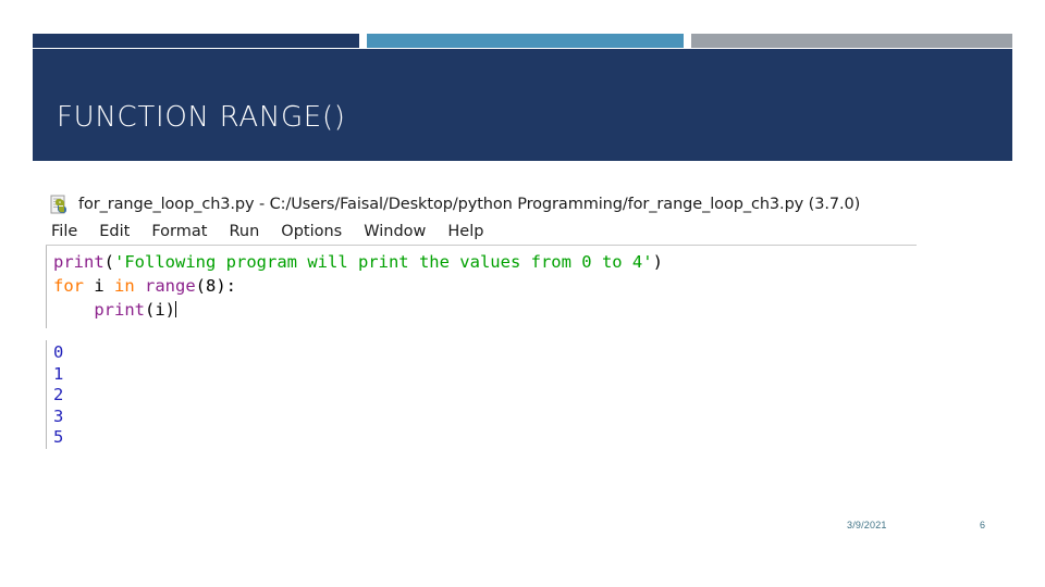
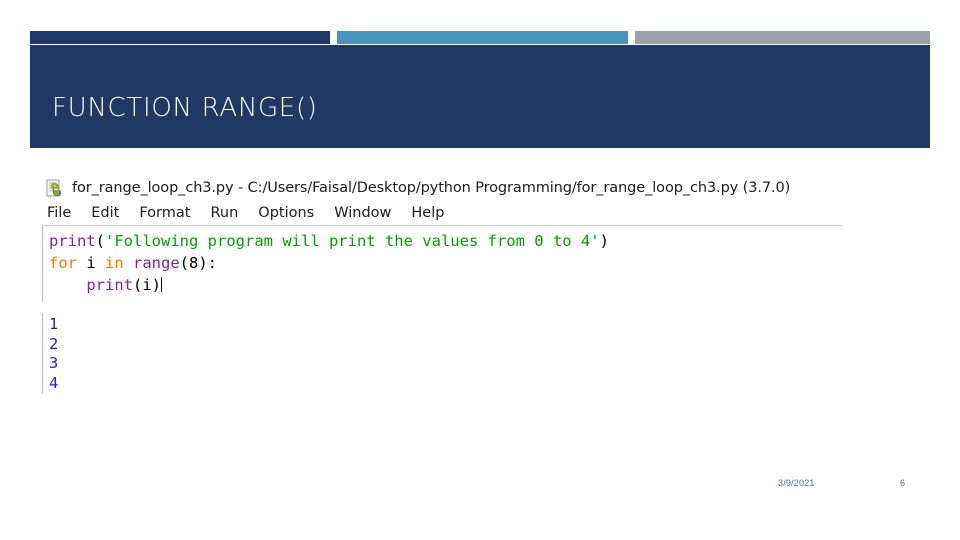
  FUNCTION RANGE()
  for_range_loop_ch3.py - C:/Users/Faisal/Desktop/python Programming/for_range_loop_ch3.py (3.7.0)
  File
  Edit
  Format
  Run
  Options
  Window
  Help
  print('Following program will print the values from 0 to 4')
  for i in range(8):
  print(i)
- 0
  1
  2
  3
- 5
+ 4
  3/9/2021
  6
